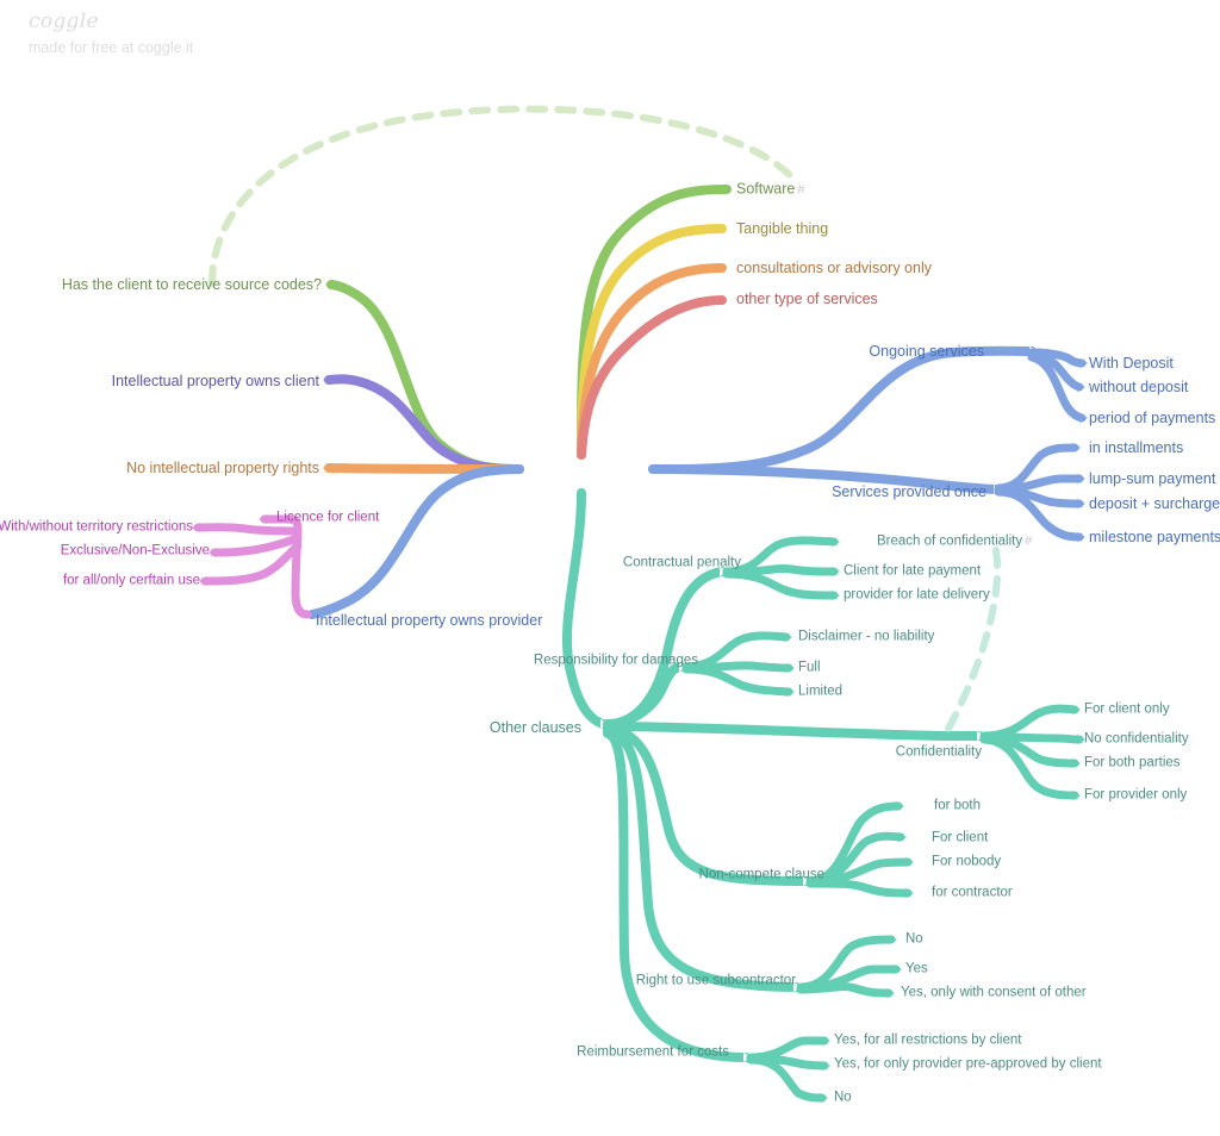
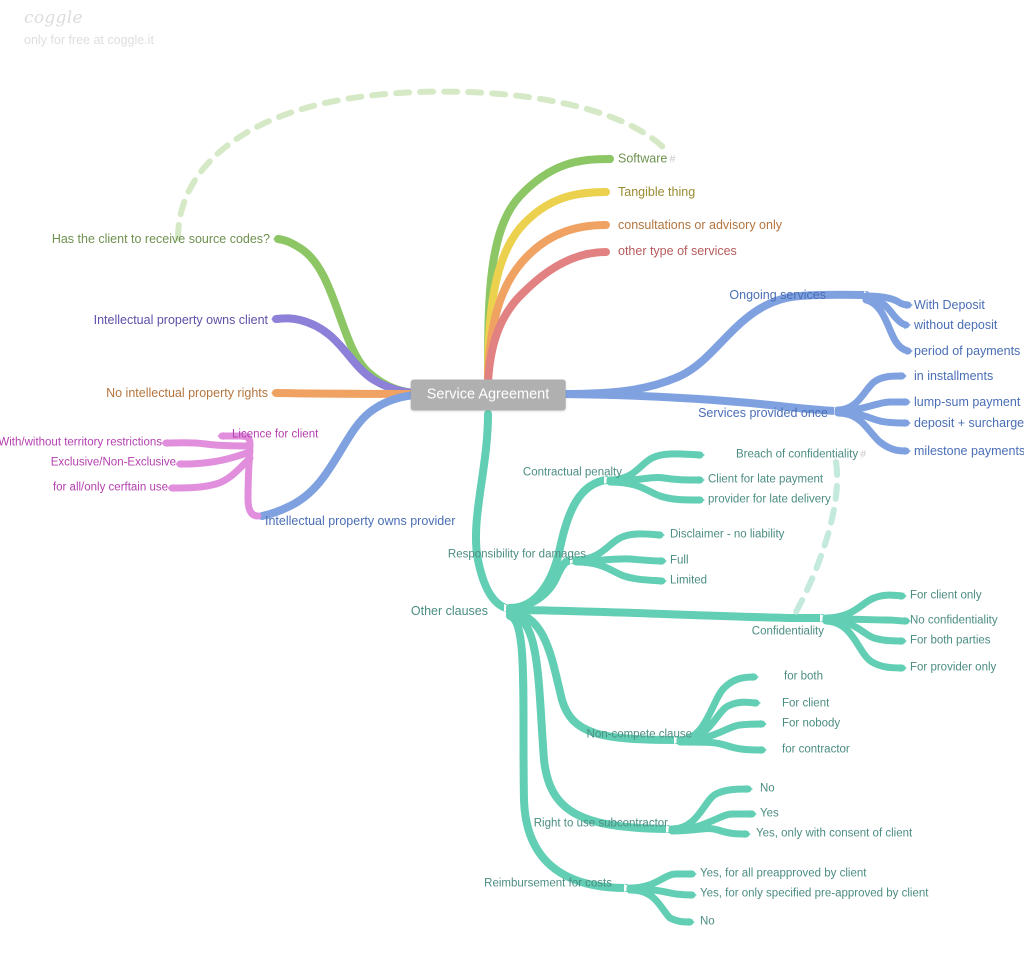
  coggle
- made for free at coggle.it
+ only for free at coggle.it
+ Service Agreement
  Software #
  Tangible thing
  consultations or advisory only
  other type of services
  Has the client to receive source codes?
  Intellectual property owns client
  No intellectual property rights
  Intellectual property owns provider
  Licence for client
  With/without territory restrictions
  Exclusive/Non-Exclusive
  for all/only cerftain use
  Ongoing services
  With Deposit
  without deposit
  period of payments
  Services provided once
  in installments
  lump-sum payment
  deposit + surcharge
  milestone payments
  Other clauses
  Contractual penalty
  Breach of confidentiality #
  Client for late payment
  provider for late delivery
  Responsibility for damages
  Disclaimer - no liability
  Full
  Limited
  Confidentiality
  For client only
  No confidentiality
  For both parties
  For provider only
  Non-compete clause
  for both
  For client
  For nobody
  for contractor
  Right to use subcontractor
  No
  Yes
- Yes, only with consent of other
+ Yes, only with consent of client
  Reimbursement for costs
- Yes, for all restrictions by client
+ Yes, for all preapproved by client
- Yes, for only provider pre-approved by client
+ Yes, for only specified pre-approved by client
  No
